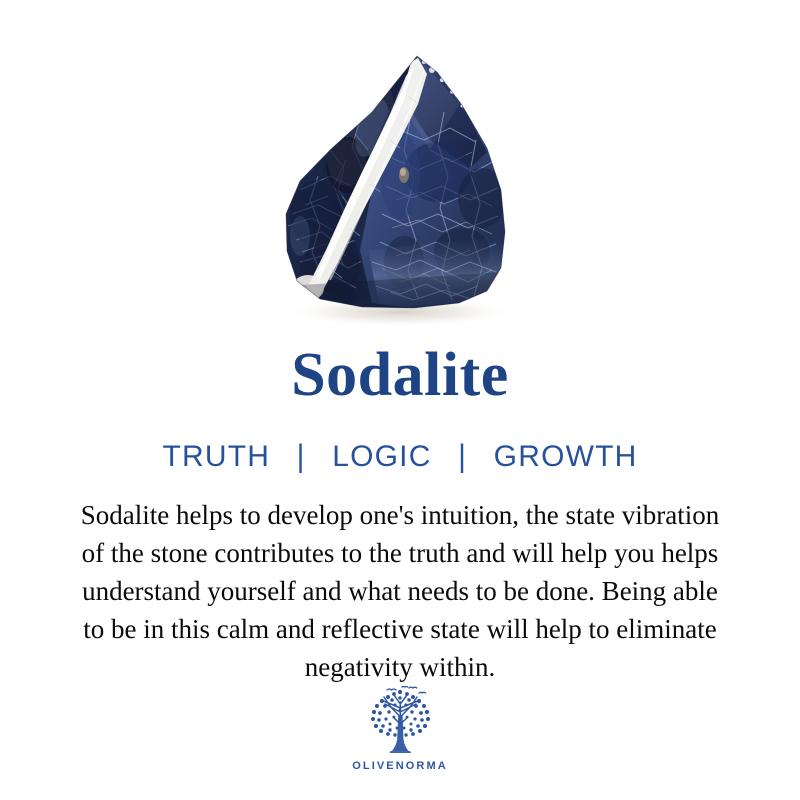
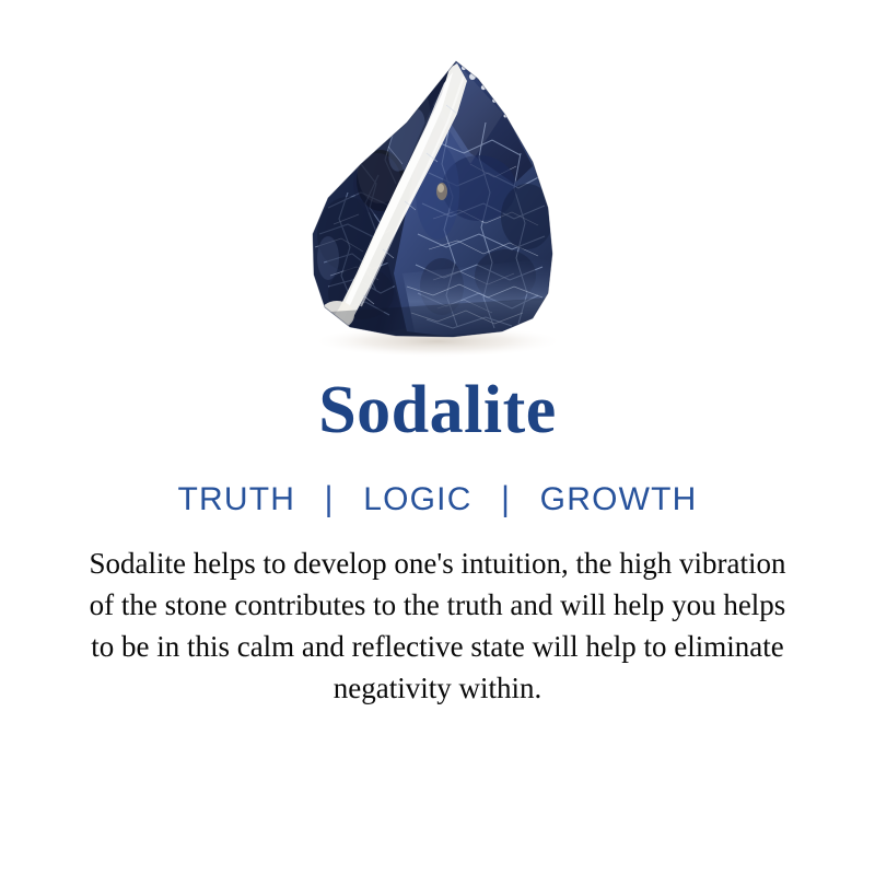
  Sodalite
  TRUTH | LOGIC | GROWTH
- Sodalite helps to develop one's intuition, the state vibration
+ Sodalite helps to develop one's intuition, the high vibration
  of the stone contributes to the truth and will help you helps
- understand yourself and what needs to be done. Being able
  to be in this calm and reflective state will help to eliminate
  negativity within.
- OLIVENORMA
